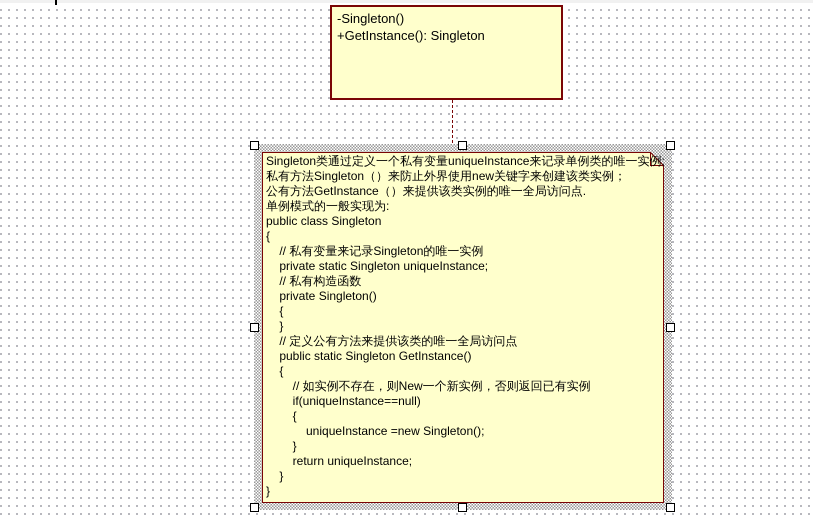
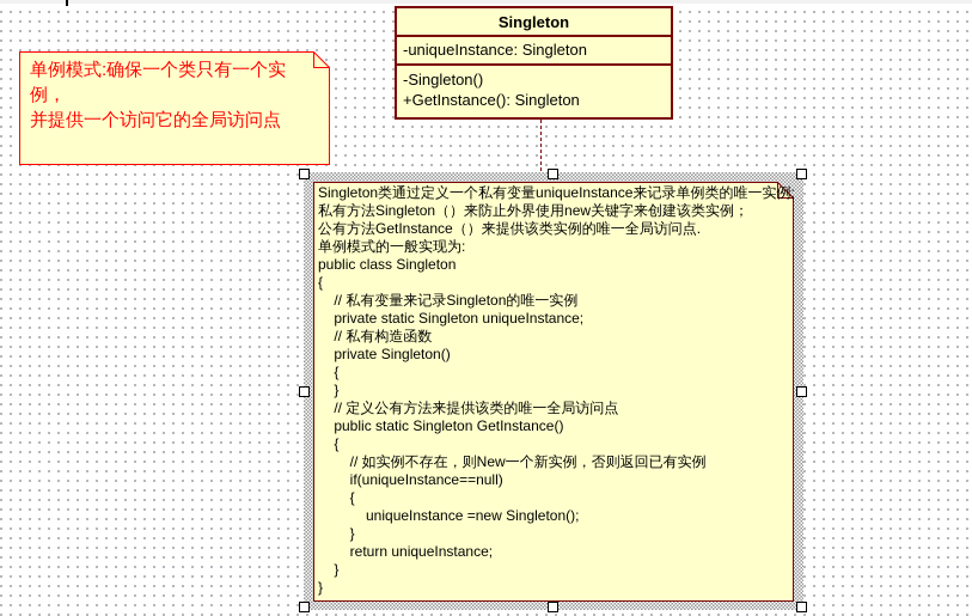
+ 单例模式:确保一个类只有一个实例，
+ 并提供一个访问它的全局访问点
+ Singleton
+ -uniqueInstance: Singleton
  -Singleton()
  +GetInstance(): Singleton
  Singleton类通过定义一个私有变量uniqueInstance来记录单例类的唯一实例;
  私有方法Singleton（）来防止外界使用new关键字来创建该类实例；
  公有方法GetInstance（）来提供该类实例的唯一全局访问点.
  单例模式的一般实现为:
  public class Singleton
  {
  // 私有变量来记录Singleton的唯一实例
  private static Singleton uniqueInstance;
  // 私有构造函数
  private Singleton()
  {
  }
  // 定义公有方法来提供该类的唯一全局访问点
  public static Singleton GetInstance()
  {
  // 如实例不存在，则New一个新实例，否则返回已有实例
  if(uniqueInstance==null)
  {
  uniqueInstance =new Singleton();
  }
  return uniqueInstance;
  }
  }
